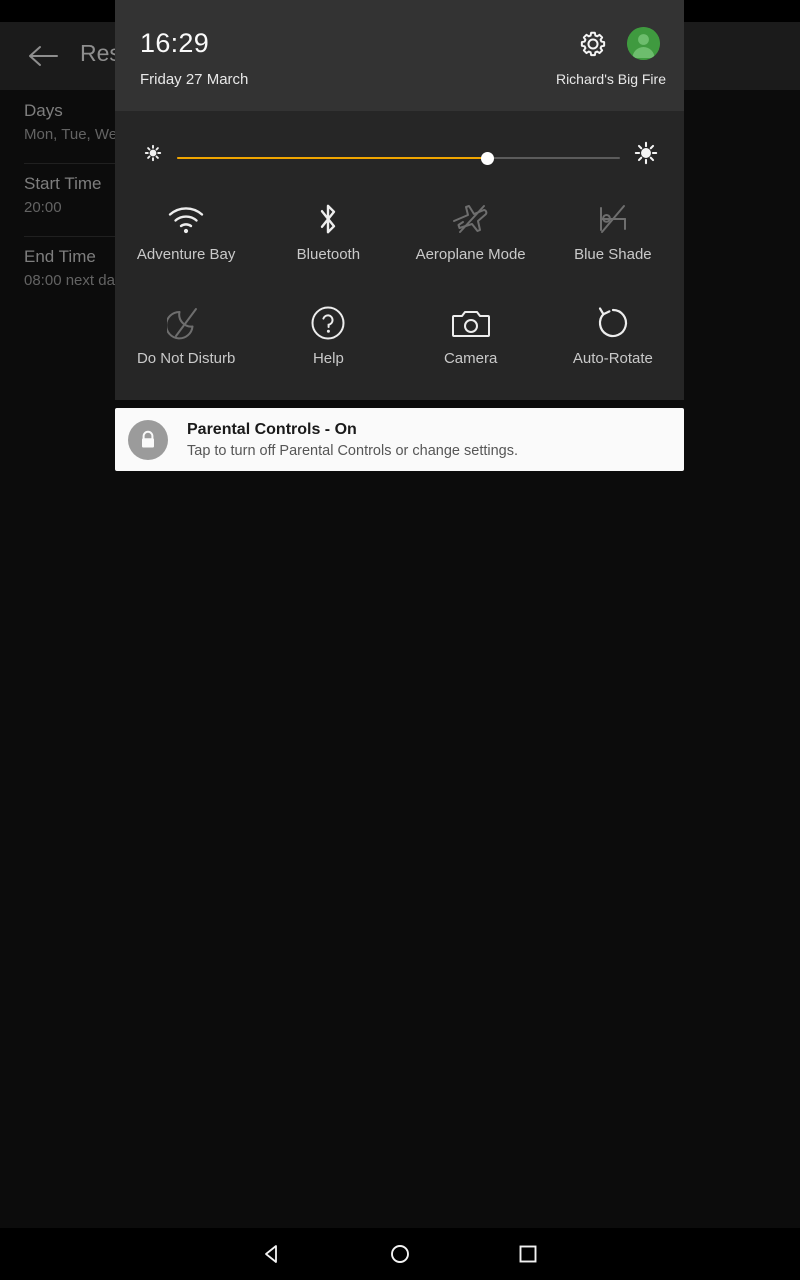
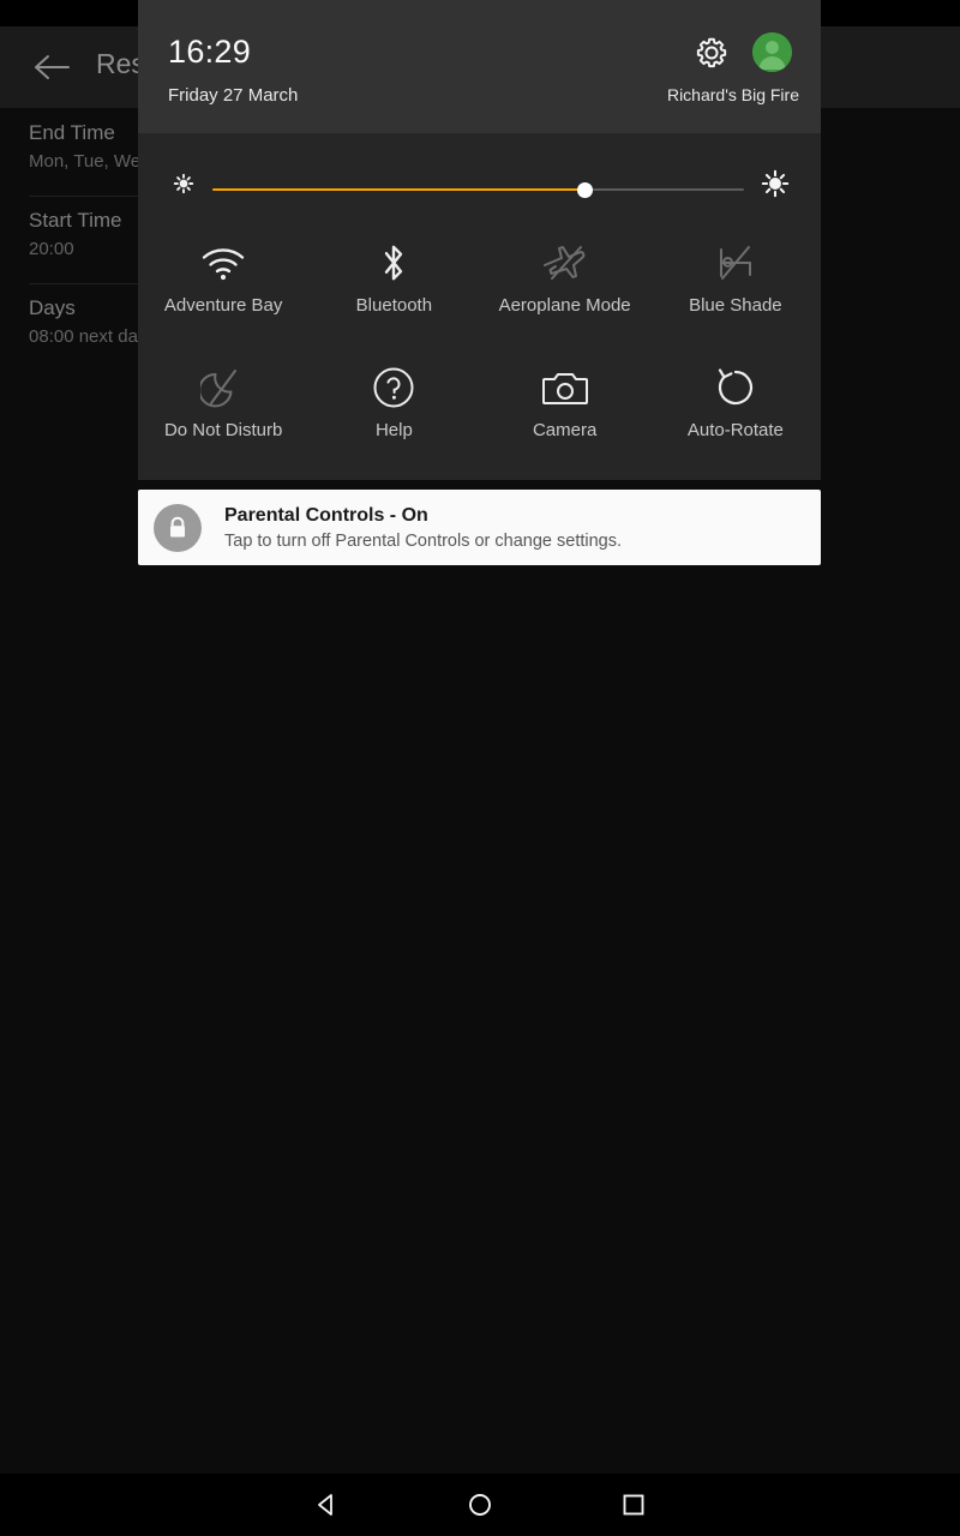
- Days
+ End Time
  Mon, Tue, We
  Start Time
  20:00
- End Time
+ Days
  08:00 next da
  16:29
  Friday 27 March
  Richard's Big Fire
  Adventure Bay
  Bluetooth
  Aeroplane Mode
  Blue Shade
  Do Not Disturb
  Help
  Camera
  Auto-Rotate
  Parental Controls - On
  Tap to turn off Parental Controls or change settings.
